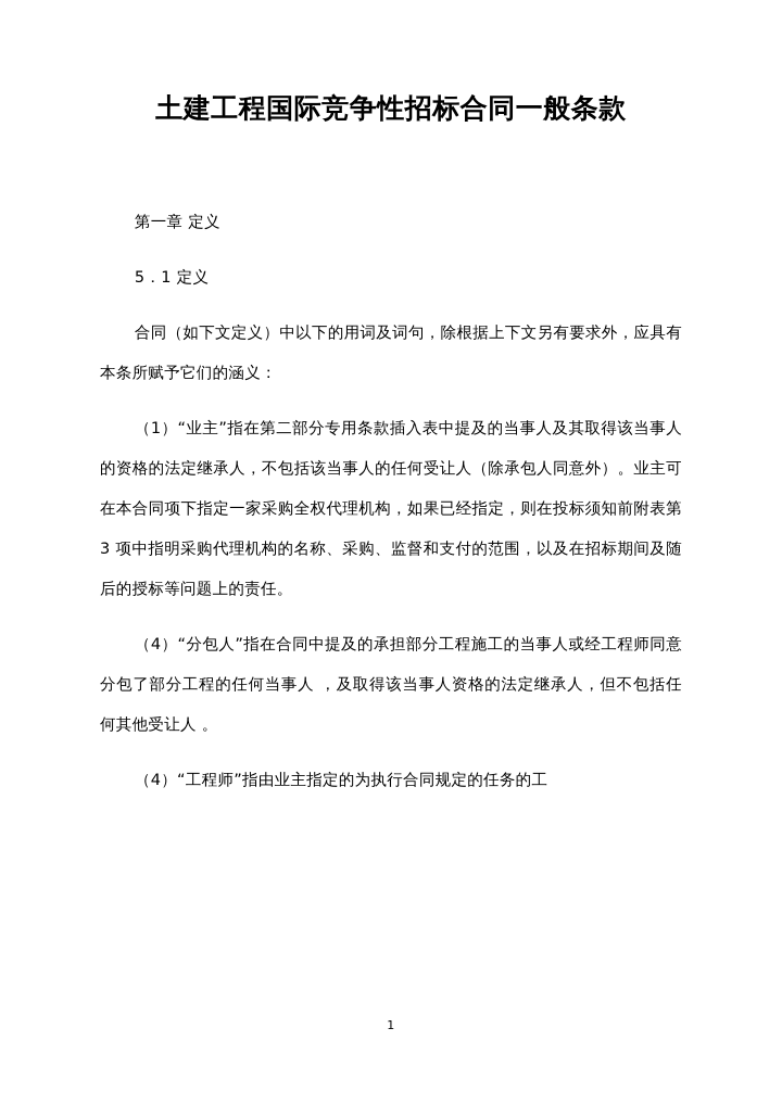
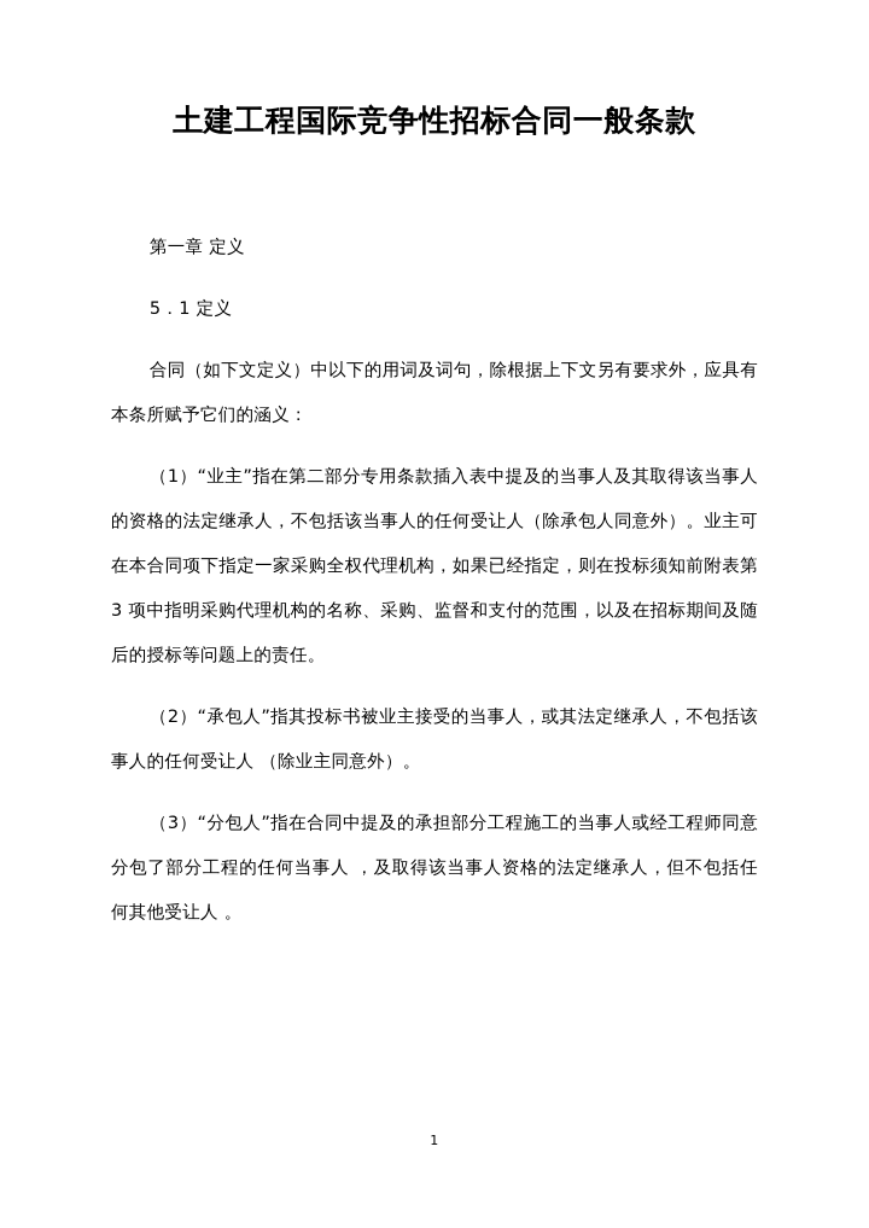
  土建工程国际竞争性招标合同一般条款
  第一章 定义
  5．1 定义
  合同（如下文定义）中以下的用词及词句，除根据上下文另有要求外，应具有本条所赋予它们的涵义：
  （1）“业主”指在第二部分专用条款插入表中提及的当事人及其取得该当事人的资格的法定继承人，不包括该当事人的任何受让人（除承包人同意外）。业主可在本合同项下指定一家采购全权代理机构，如果已经指定，则在投标须知前附表第 3 项中指明采购代理机构的名称、采购、监督和支付的范围，以及在招标期间及随后的授标等问题上的责任。
+ （2）“承包人”指其投标书被业主接受的当事人，或其法定继承人，不包括该事人的任何受让人 （除业主同意外）。
- （4）“分包人”指在合同中提及的承担部分工程施工的当事人或经工程师同意分包了部分工程的任何当事人 ，及取得该当事人资格的法定继承人，但不包括任何其他受让人 。
+ （3）“分包人”指在合同中提及的承担部分工程施工的当事人或经工程师同意分包了部分工程的任何当事人 ，及取得该当事人资格的法定继承人，但不包括任何其他受让人 。
- （4）“工程师”指由业主指定的为执行合同规定的任务的工
  1
